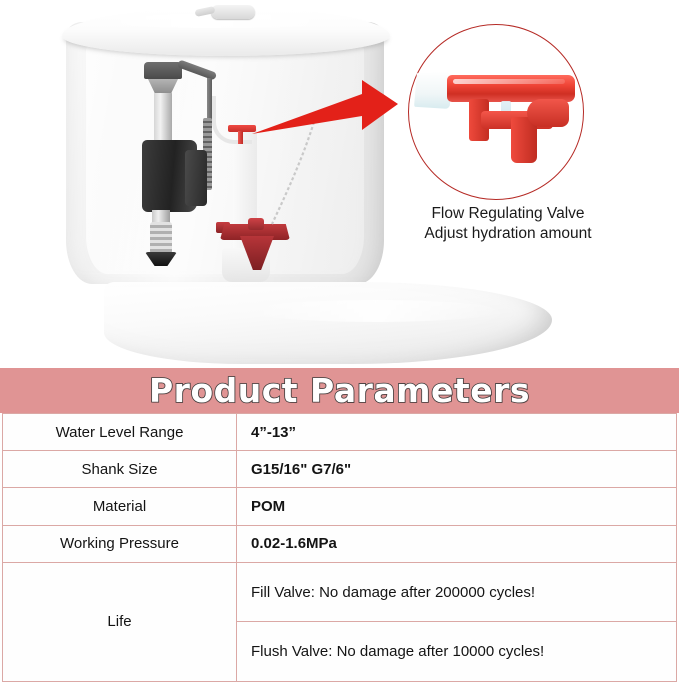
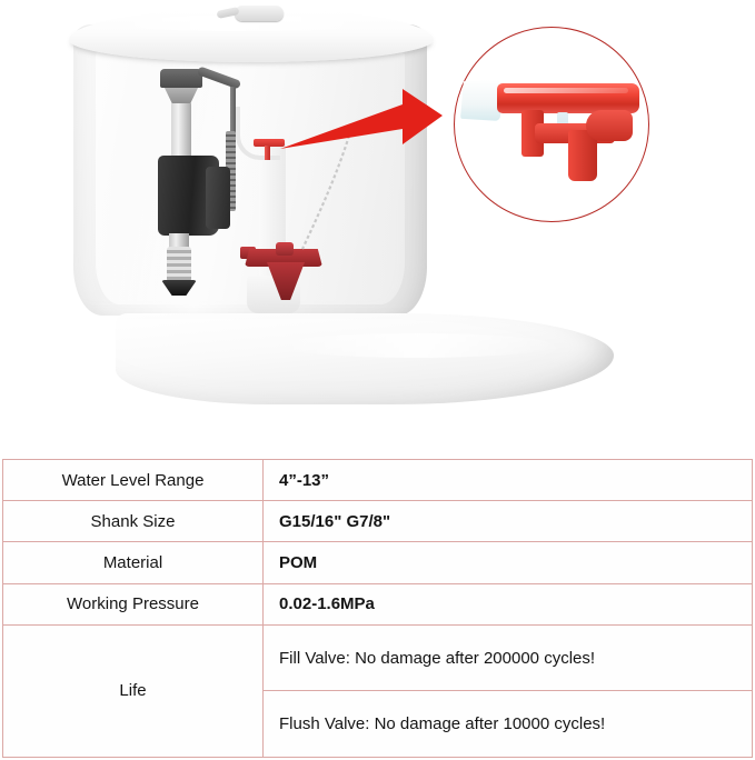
- Flow Regulating Valve
- Adjust hydration amount
- Product Parameters
  Water Level Range	4”-13”
- Shank Size	G15/16" G7/6"
+ Shank Size	G15/16" G7/8"
  Material	POM
  Working Pressure	0.02-1.6MPa
  Life	Fill Valve: No damage after 200000 cycles!
  Flush Valve: No damage after 10000 cycles!
